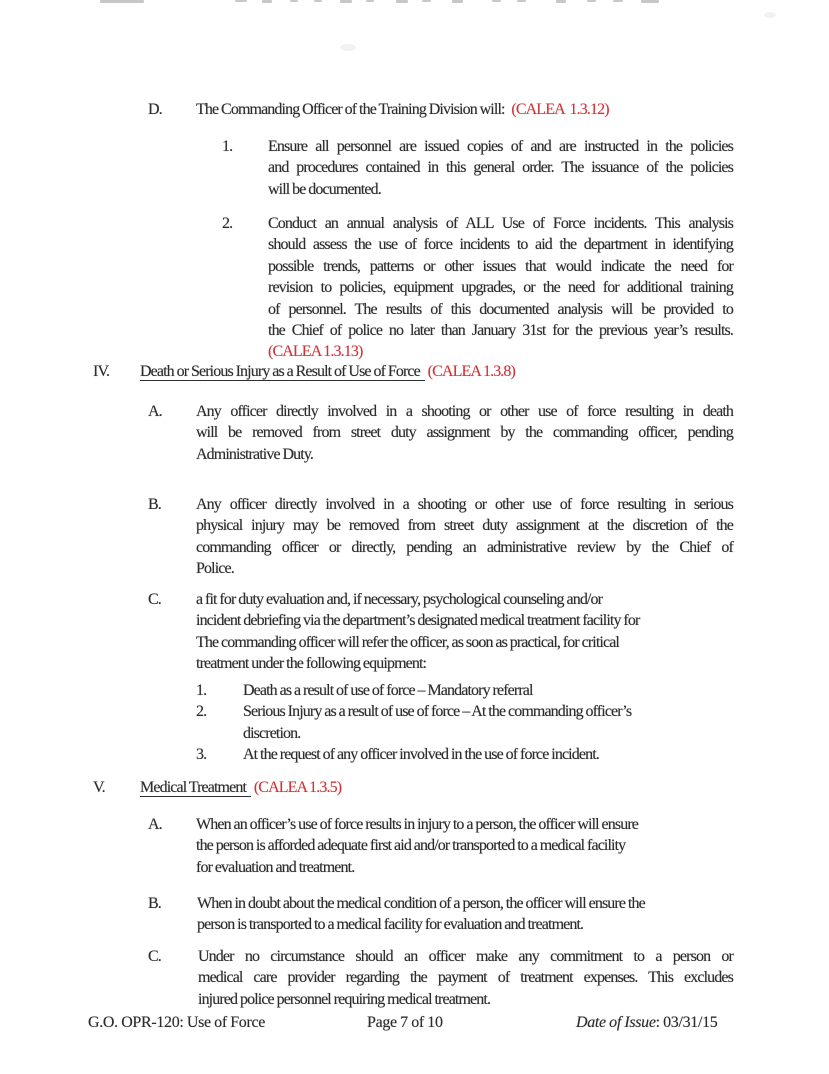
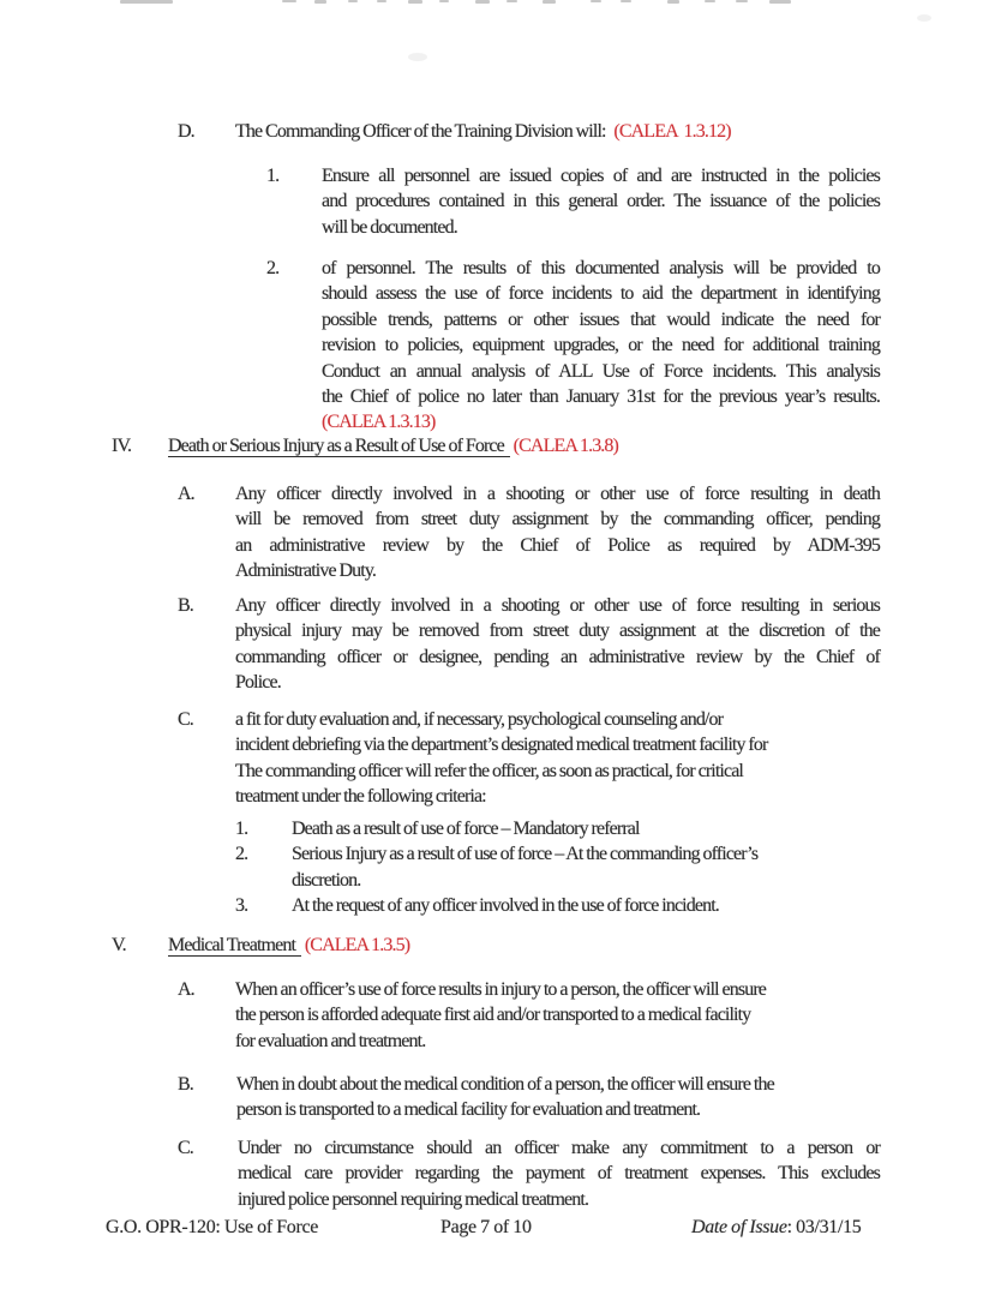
  D.
  The Commanding Officer of the Training Division will: (CALEA 1.3.12)
  1.
  Ensure all personnel are issued copies of and are instructed in the policies
  and procedures contained in this general order. The issuance of the policies
  will be documented.
  2.
- Conduct an annual analysis of ALL Use of Force incidents. This analysis
+ of personnel. The results of this documented analysis will be provided to
  should assess the use of force incidents to aid the department in identifying
  possible trends, patterns or other issues that would indicate the need for
  revision to policies, equipment upgrades, or the need for additional training
- of personnel. The results of this documented analysis will be provided to
+ Conduct an annual analysis of ALL Use of Force incidents. This analysis
  the Chief of police no later than January 31st for the previous year’s results.
  (CALEA 1.3.13)
  IV.
  Death or Serious Injury as a Result of Use of Force (CALEA 1.3.8)
  A.
  Any officer directly involved in a shooting or other use of force resulting in death
  will be removed from street duty assignment by the commanding officer, pending
+ an administrative review by the Chief of Police as required by ADM-395
  Administrative Duty.
  B.
  Any officer directly involved in a shooting or other use of force resulting in serious
  physical injury may be removed from street duty assignment at the discretion of the
- commanding officer or directly, pending an administrative review by the Chief of
+ commanding officer or designee, pending an administrative review by the Chief of
  Police.
  C.
  a fit for duty evaluation and, if necessary, psychological counseling and/or
  incident debriefing via the department’s designated medical treatment facility for
  The commanding officer will refer the officer, as soon as practical, for critical
- treatment under the following equipment:
+ treatment under the following criteria:
  1.
  Death as a result of use of force – Mandatory referral
  2.
  Serious Injury as a result of use of force – At the commanding officer’s
  discretion.
  3.
  At the request of any officer involved in the use of force incident.
  V.
  Medical Treatment (CALEA 1.3.5)
  A.
  When an officer’s use of force results in injury to a person, the officer will ensure
  the person is afforded adequate first aid and/or transported to a medical facility
  for evaluation and treatment.
  B.
  When in doubt about the medical condition of a person, the officer will ensure the
  person is transported to a medical facility for evaluation and treatment.
  C.
  Under no circumstance should an officer make any commitment to a person or
  medical care provider regarding the payment of treatment expenses. This excludes
  injured police personnel requiring medical treatment.
  G.O. OPR-120: Use of Force
  Page 7 of 10
  Date of Issue: 03/31/15
